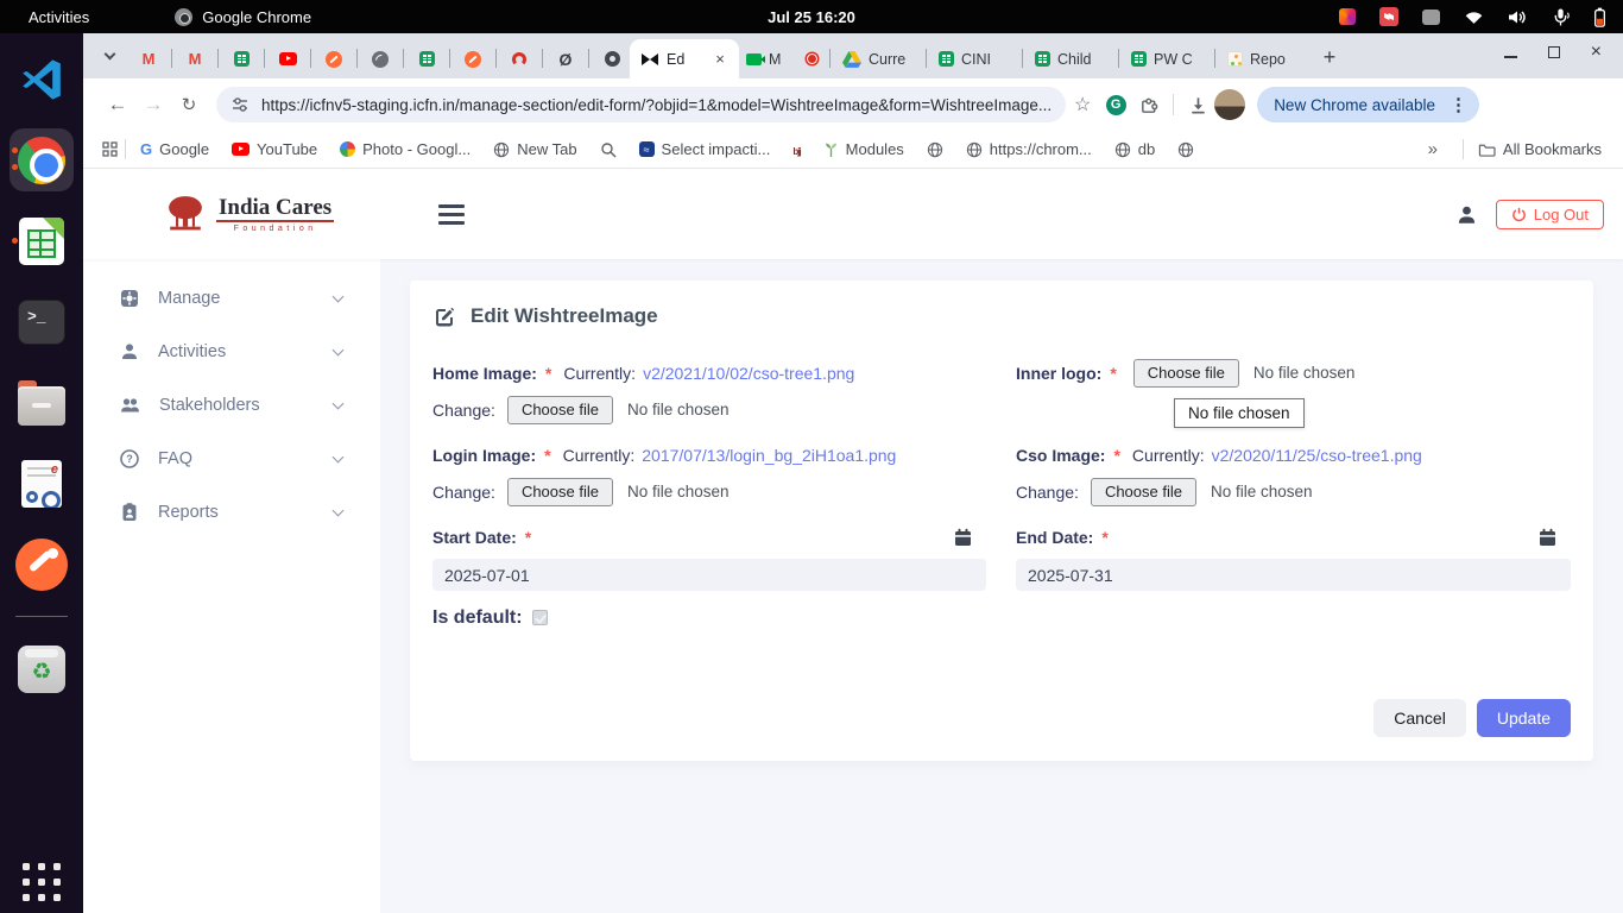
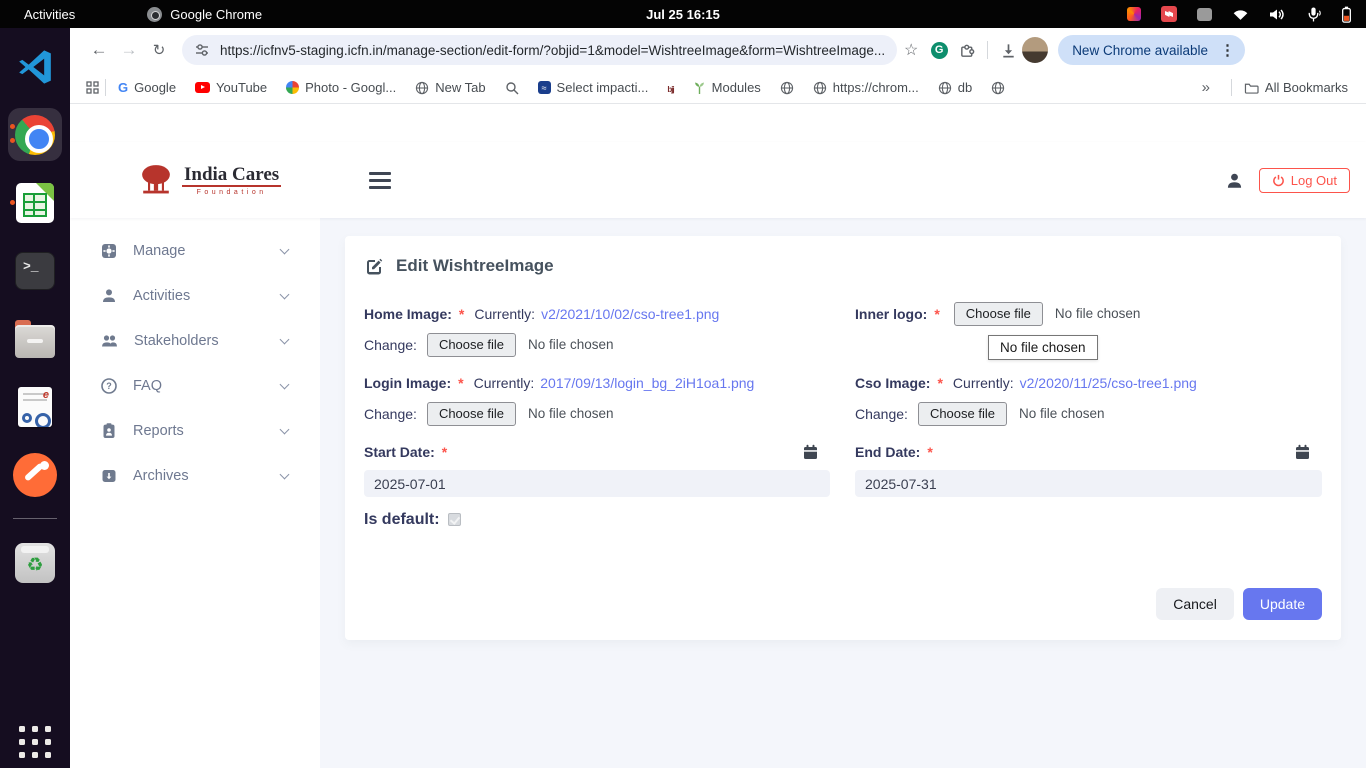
  Activities
  Google Chrome
- Jul 25 16:20
+ Jul 25 16:15
  >_
  e
  ♻
- Ed
- M
- Curre
- CINI
- Child
- PW C
- Repo
  https://icfnv5-staging.icfn.in/manage-section/edit-form/?objid=1&model=WishtreeImage&form=WishtreeImage...
  New Chrome available
  Google
  YouTube
  Photo - Googl...
  New Tab
  Select impacti...
  Modules
  https://chrom...
  db
  All Bookmarks
  India Cares
  Log Out
  Manage
  Activities
  Stakeholders
  ?
  FAQ
  Reports
+ Archives
  Edit WishtreeImage
  Home Image:
  *
  Currently:
  v2/2021/10/02/cso-tree1.png
  Change:
  Choose file
  No file chosen
  Login Image:
  *
  Currently:
- 2017/07/13/login_bg_2iH1oa1.png
+ 2017/09/13/login_bg_2iH1oa1.png
  Change:
  Choose file
  No file chosen
  Start Date:
  *
  2025-07-01
  Is default:
  Inner logo:
  *
  Choose file
  No file chosen
  No file chosen
  Cso Image:
  *
  Currently:
  v2/2020/11/25/cso-tree1.png
  Change:
  Choose file
  No file chosen
  End Date:
  *
  2025-07-31
  Cancel
  Update
